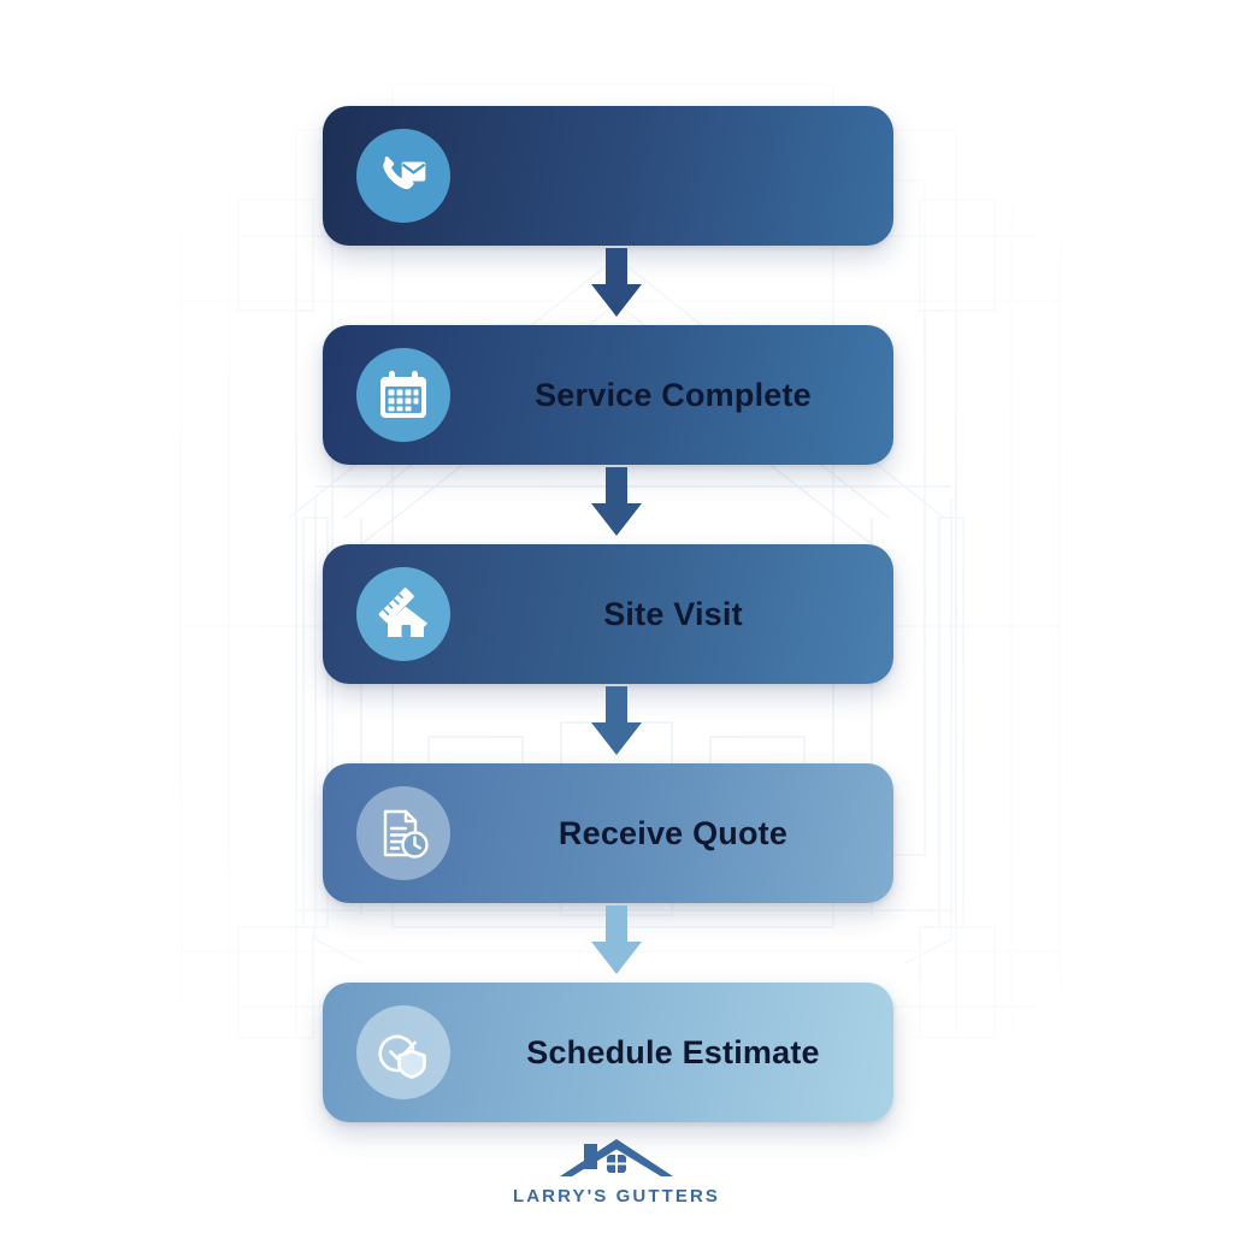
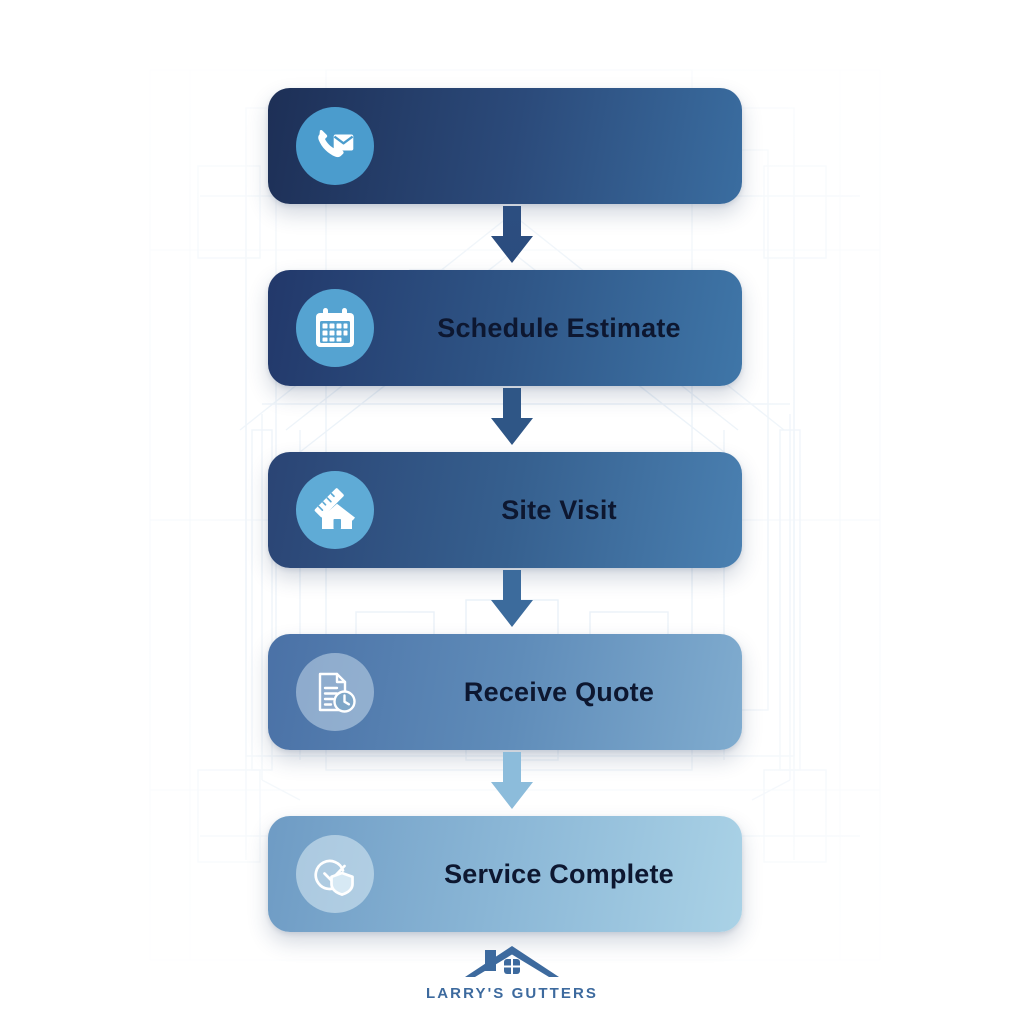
- Service Complete
+ Schedule Estimate
  Site Visit
  Receive Quote
- Schedule Estimate
+ Service Complete
  LARRY'S GUTTERS
